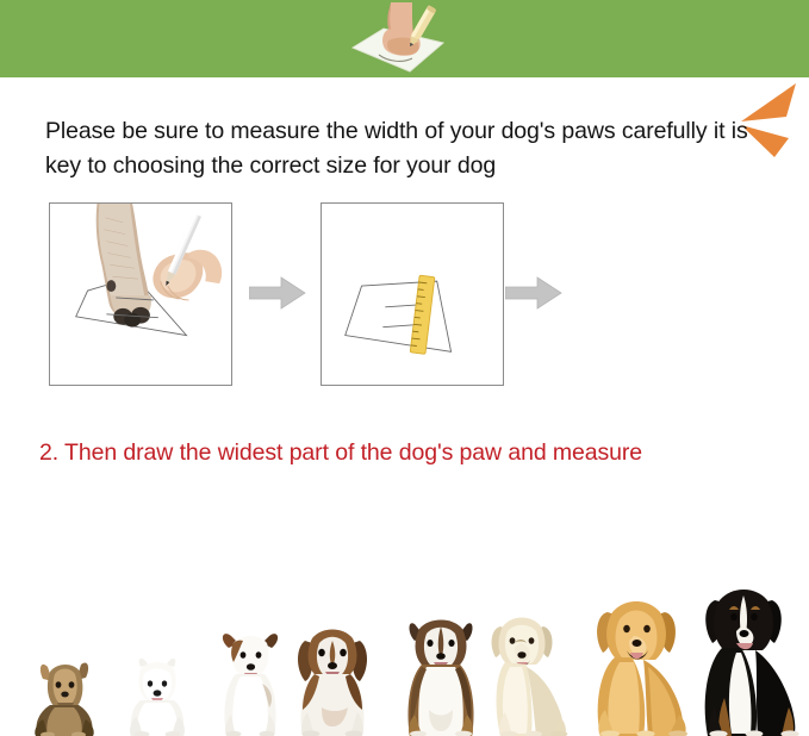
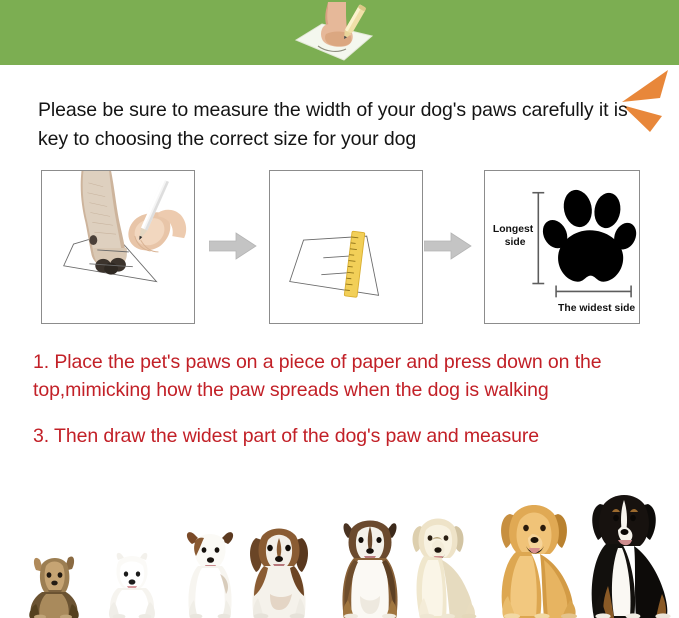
  Please be sure to measure the width of your dog's paws carefully it is key to choosing the correct size for your dog
+ Longest
+ side
+ The widest side
+ 1. Place the pet's paws on a piece of paper and press down on the top,mimicking how the paw spreads when the dog is walking
- 2. Then draw the widest part of the dog's paw and measure
+ 3. Then draw the widest part of the dog's paw and measure
